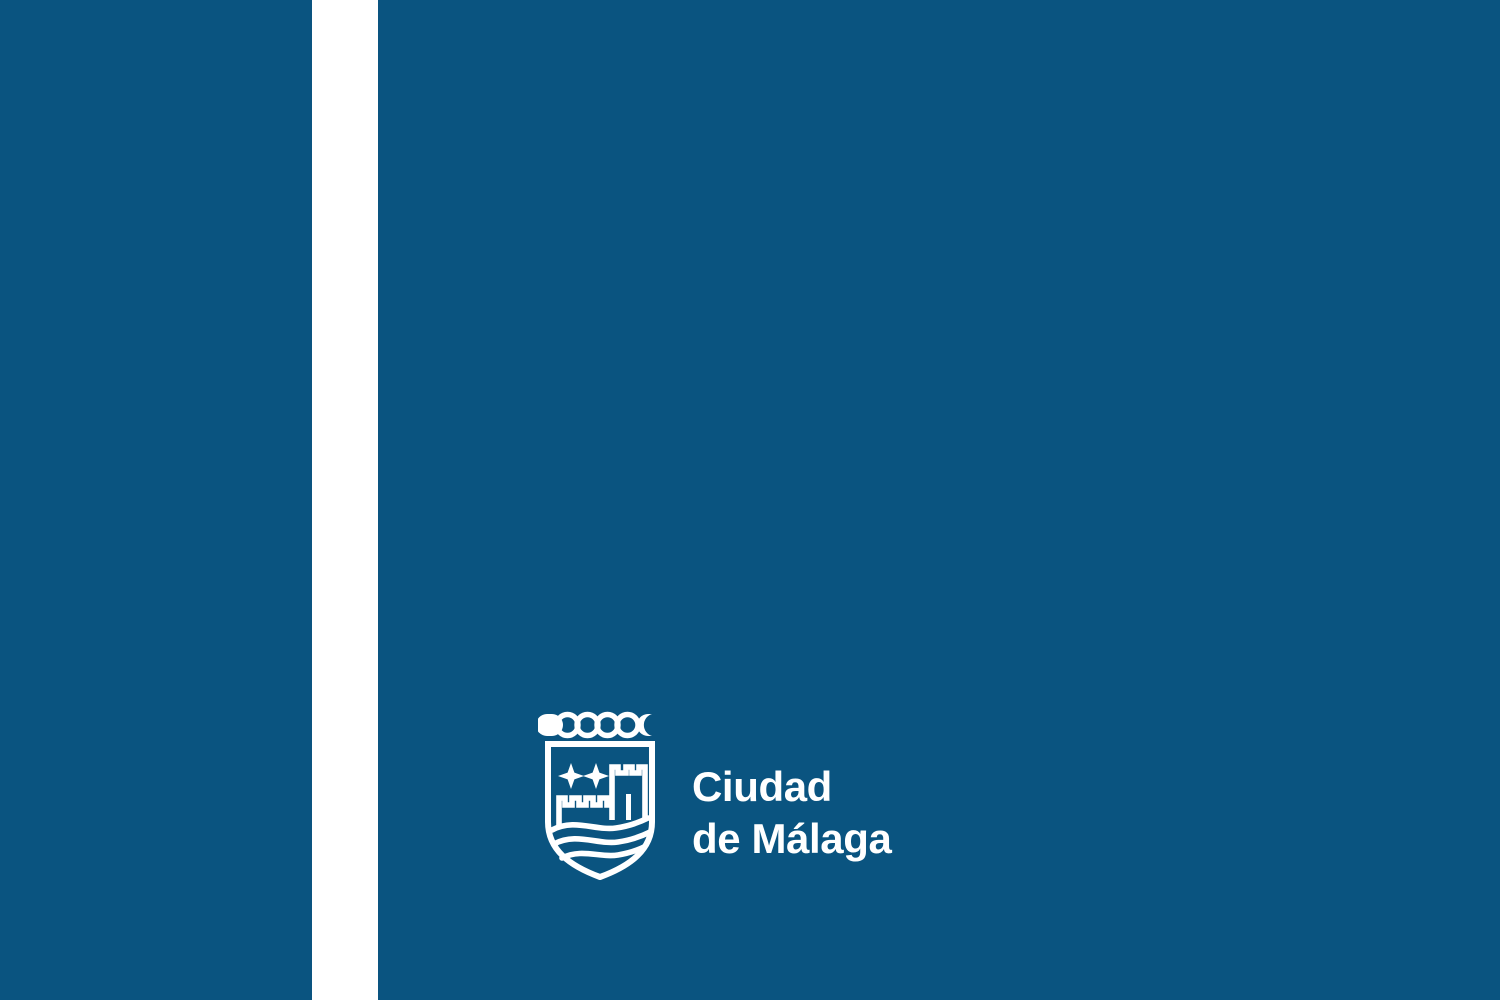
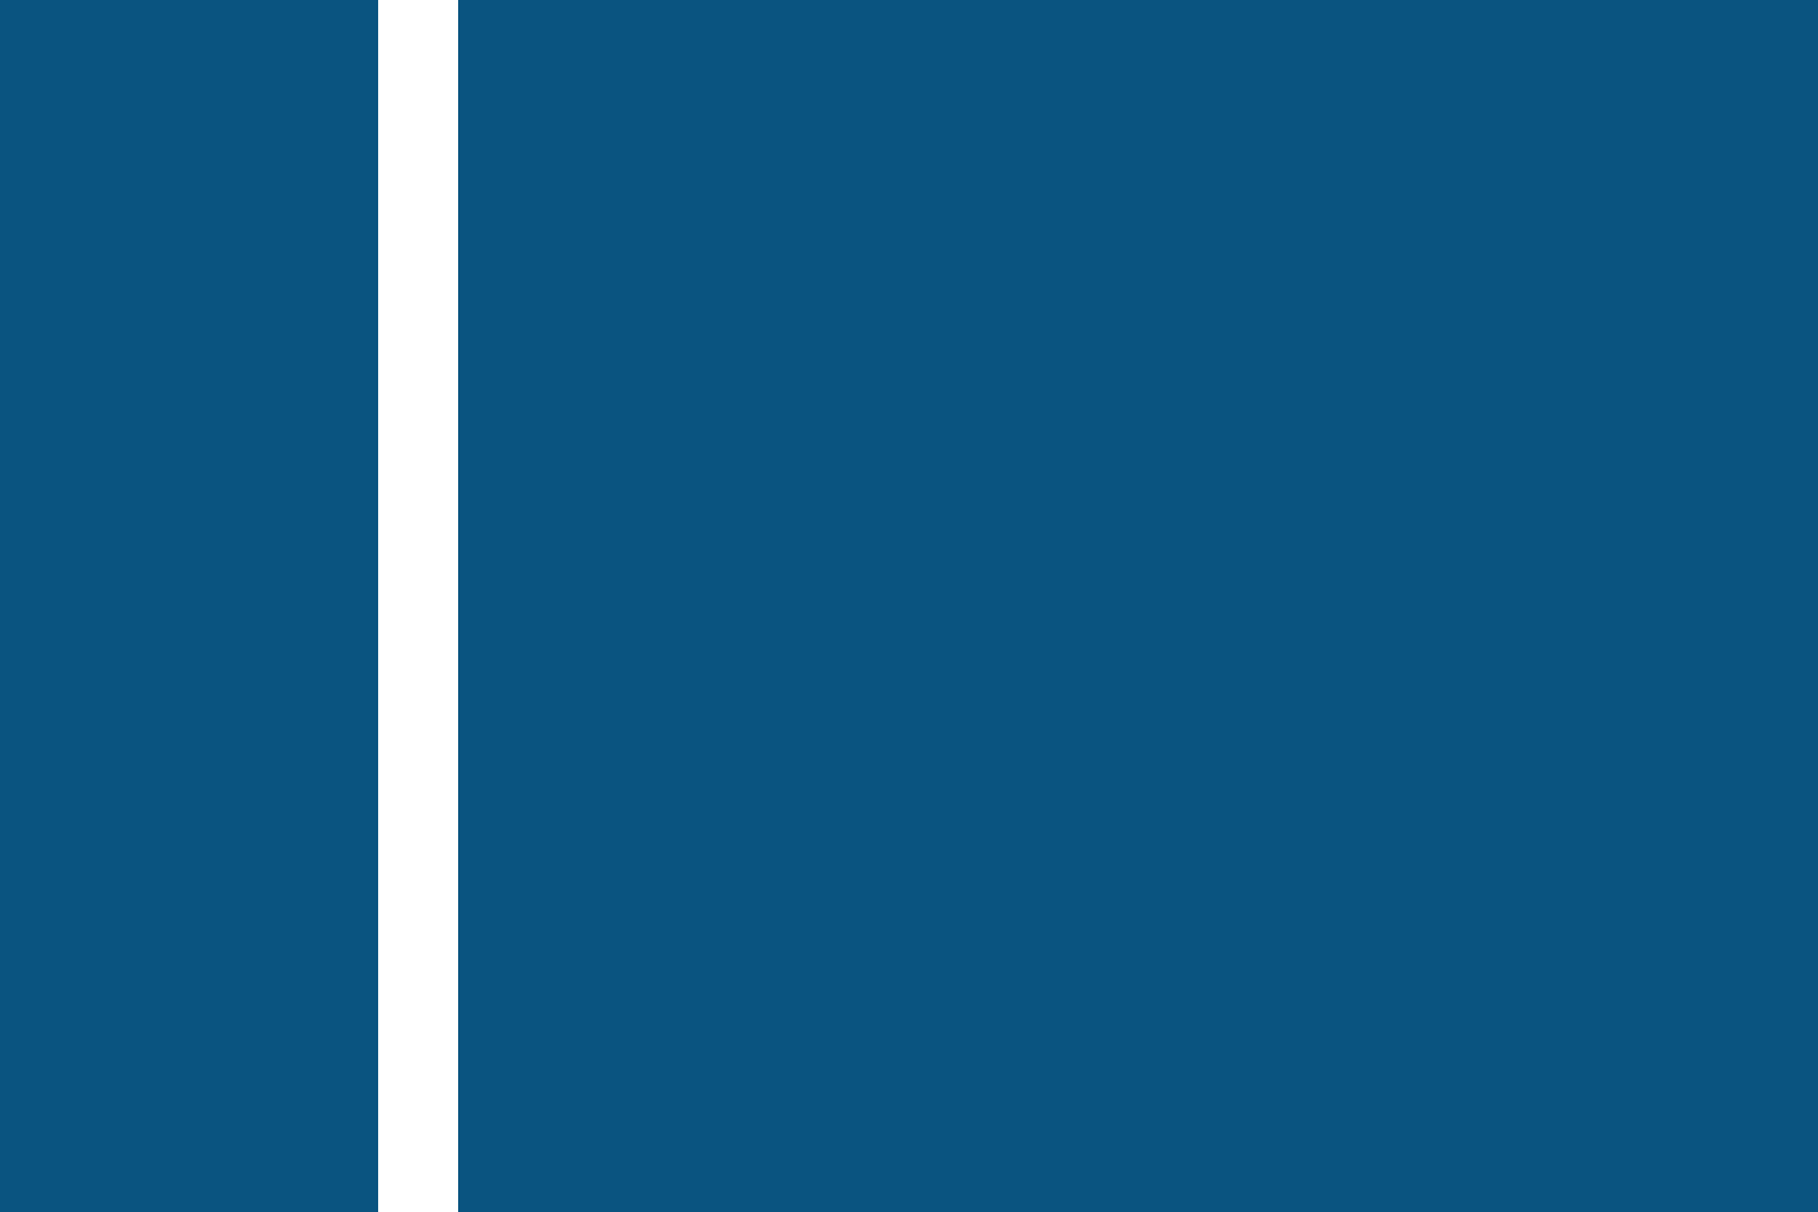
- Ciudad
- de Málaga
